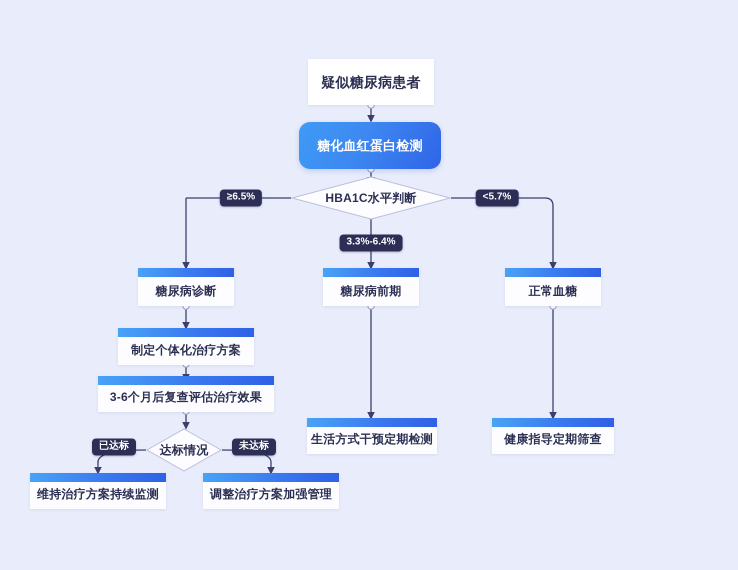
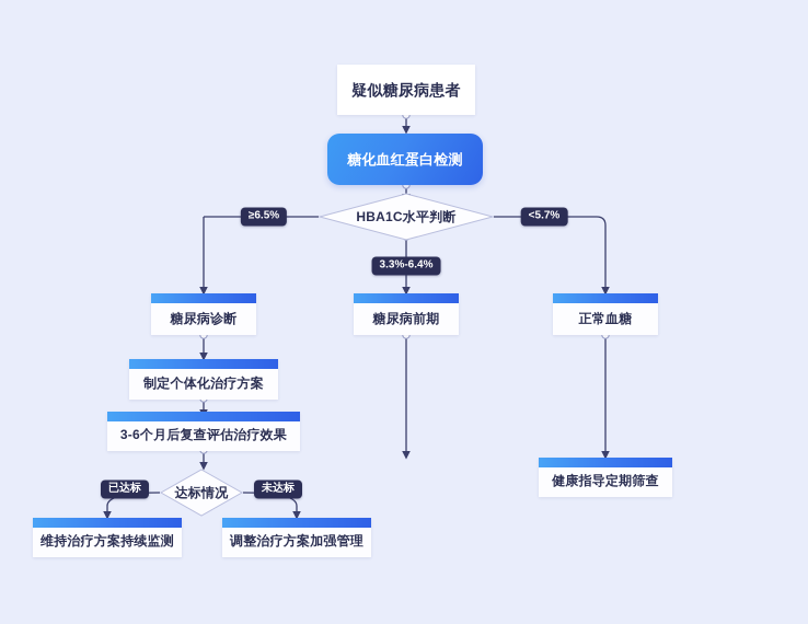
  疑似糖尿病患者
  糖化血红蛋白检测
  HBA1C水平判断
  糖尿病诊断
  糖尿病前期
  正常血糖
  制定个体化治疗方案
  3-6个月后复查评估治疗效果
  达标情况
  维持治疗方案持续监测
  调整治疗方案加强管理
- 生活方式干预定期检测
  健康指导定期筛查
  ≥6.5%
  3.3%-6.4%
  <5.7%
  已达标
  未达标
